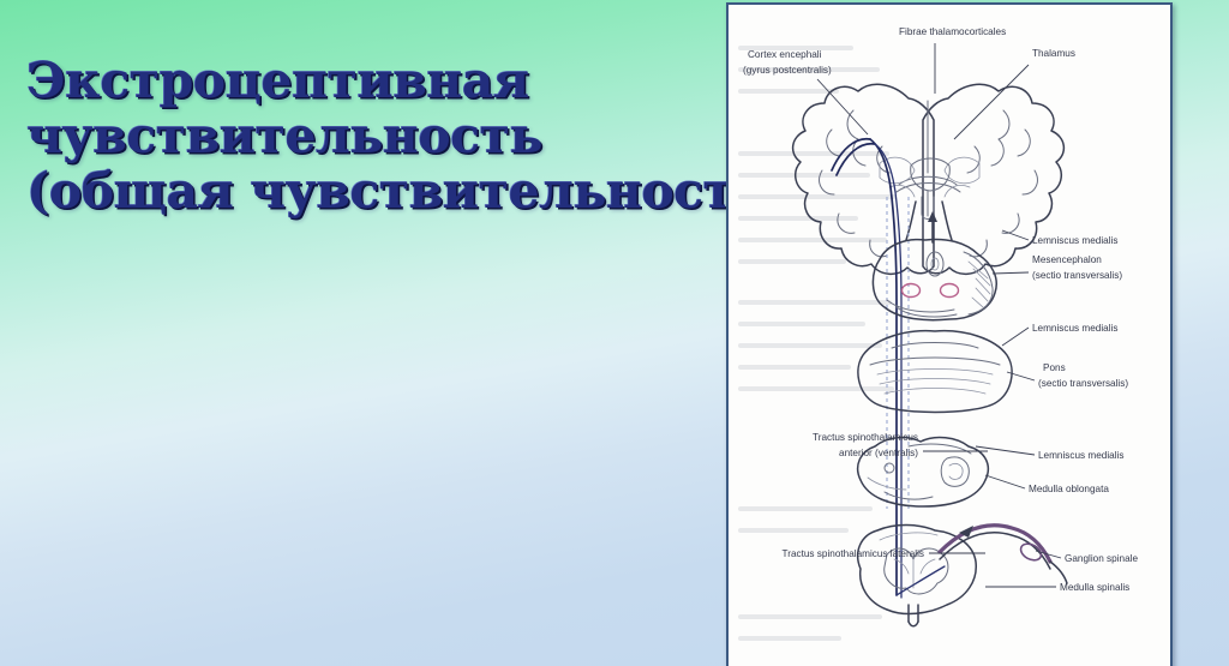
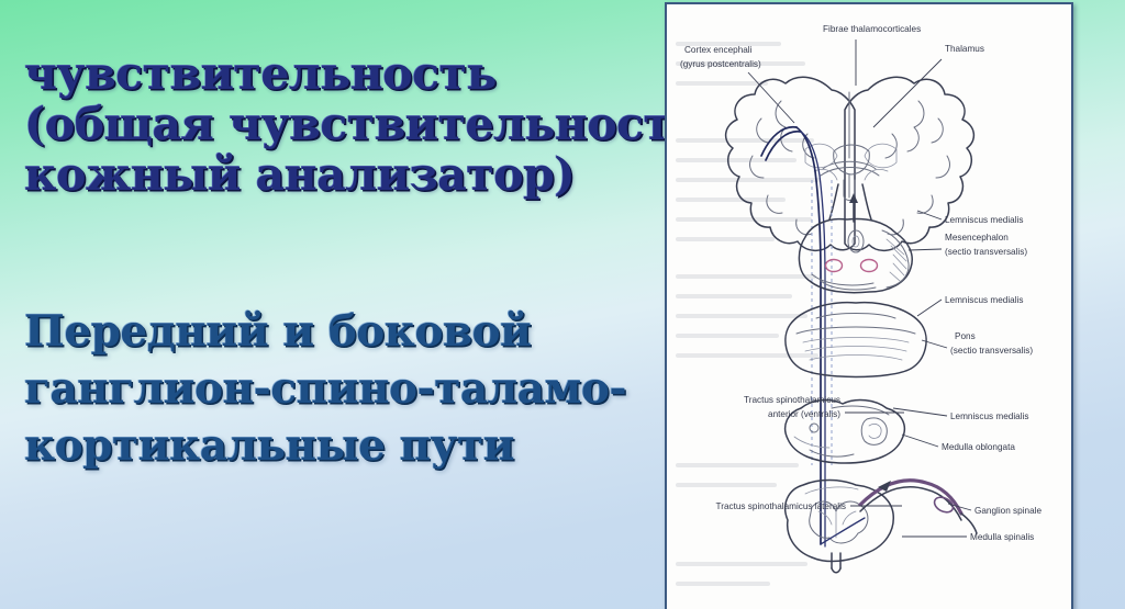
- Экстроцептивная
  чувствительность
  (общая чувствительност
+ кожный анализатор)
+ Передний и боковой
+ ганглион-спино-таламо-
+ кортикальные пути
  Cortex encephali
  (gyrus postcentralis)
  Fibrae thalamocorticales
  Thalamus
  Lemniscus medialis
  Mesencephalon
  (sectio transversalis)
  Lemniscus medialis
  Pons
  (sectio transversalis)
  Tractus spinothalamicus
  anterior (ventralis)
  Lemniscus medialis
  Medulla oblongata
  Tractus spinothalamicus lateralis
  Ganglion spinale
  Medulla spinalis
